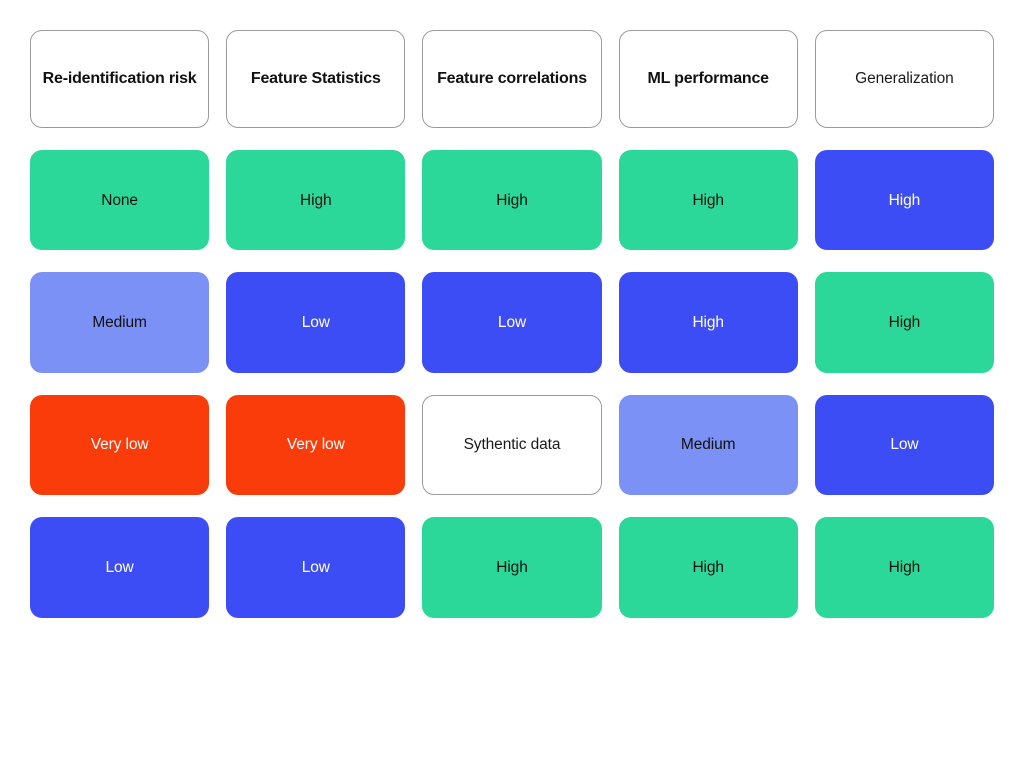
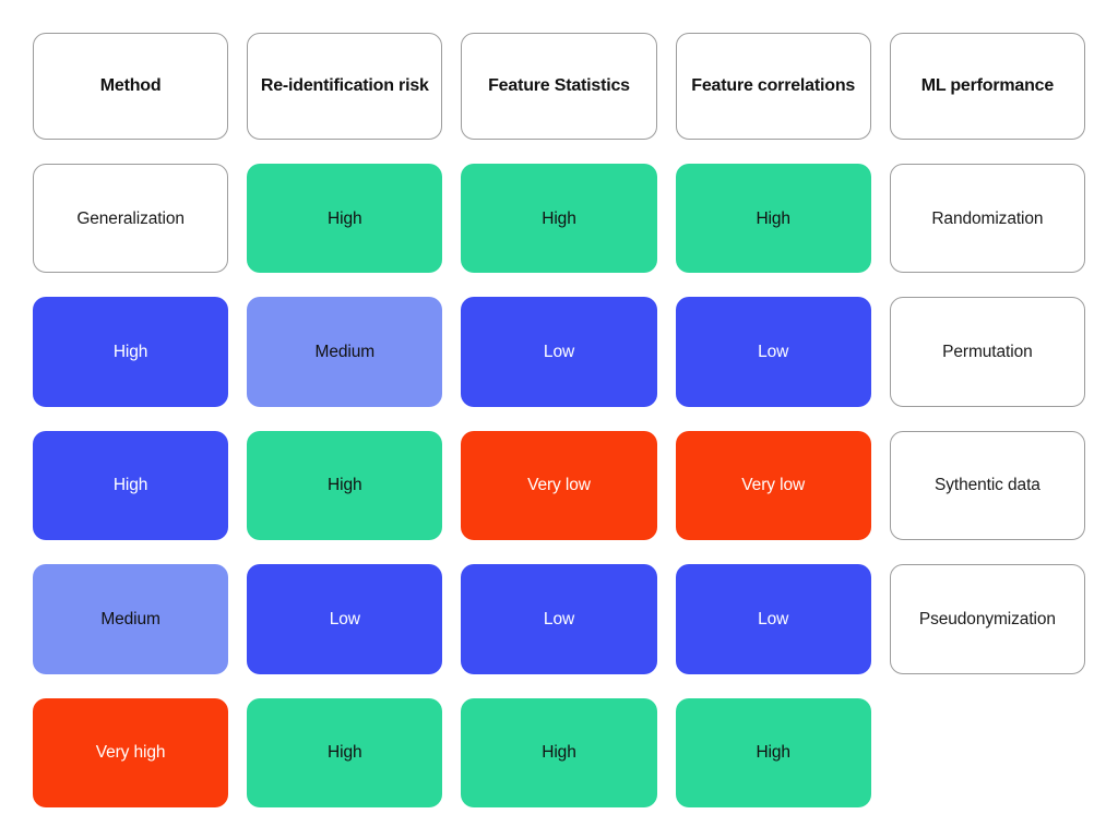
+ Method
  Re-identification risk
  Feature Statistics
  Feature correlations
  ML performance
  Generalization
- None
  High
  High
  High
+ Randomization
  High
  Medium
  Low
  Low
+ Permutation
  High
  High
  Very low
  Very low
  Sythentic data
  Medium
  Low
  Low
  Low
+ Pseudonymization
+ Very high
  High
  High
  High
